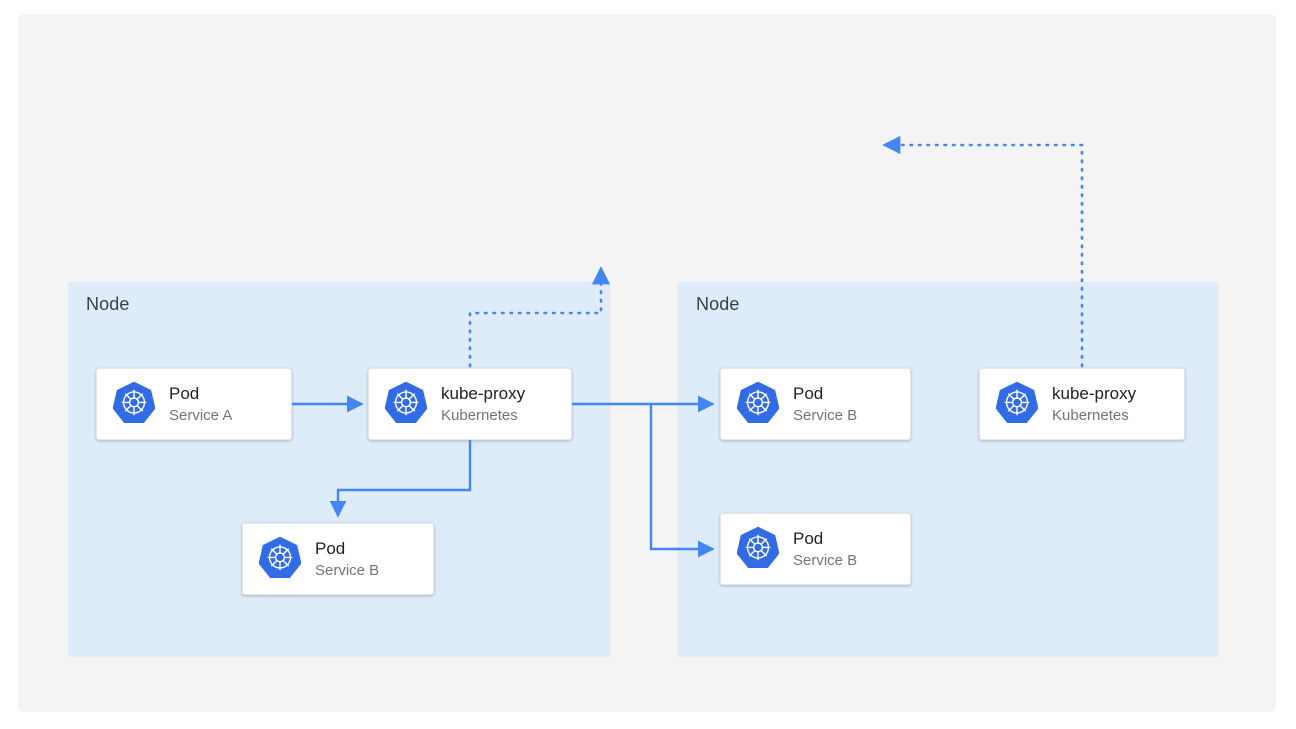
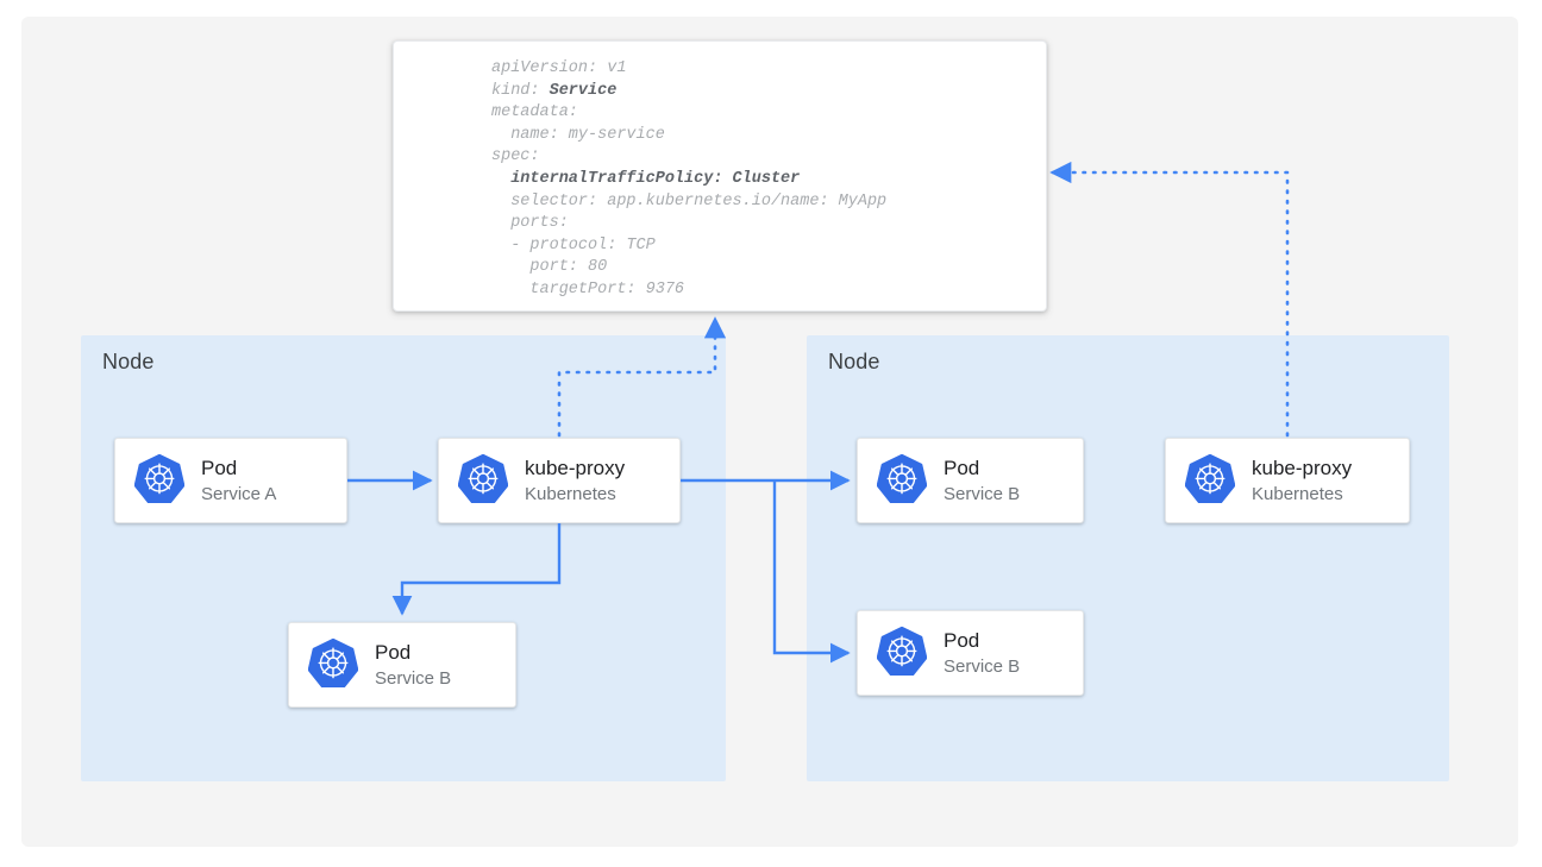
  Node
  Node
+ apiVersion: v1 kind: Service metadata: name: my-service spec: internalTrafficPolicy: Cluster selector: app.kubernetes.io/name: MyApp ports: - protocol: TCP port: 80 targetPort: 9376
  Pod
  Service A
  kube-proxy
  Kubernetes
  Pod
  Service B
  Pod
  Service B
  Pod
  Service B
  kube-proxy
  Kubernetes
